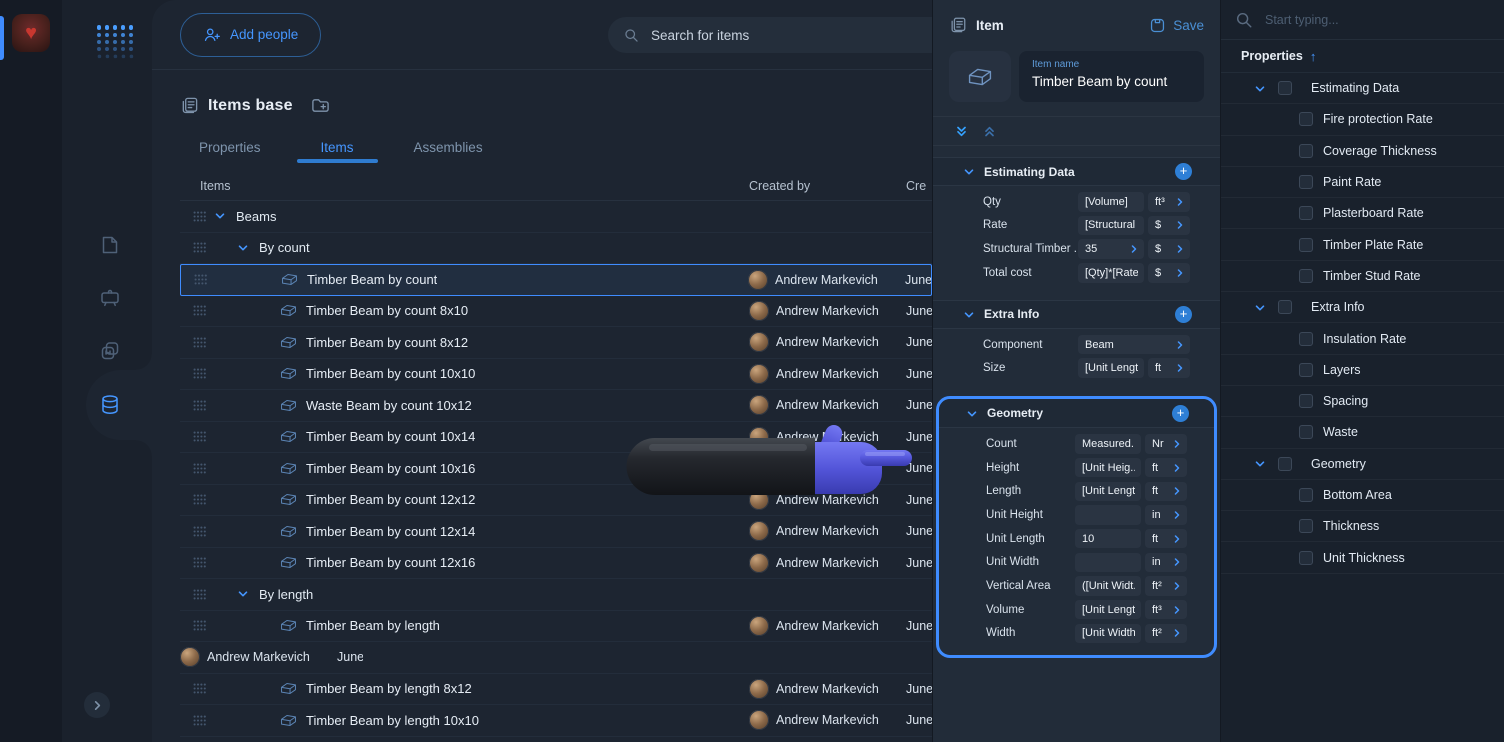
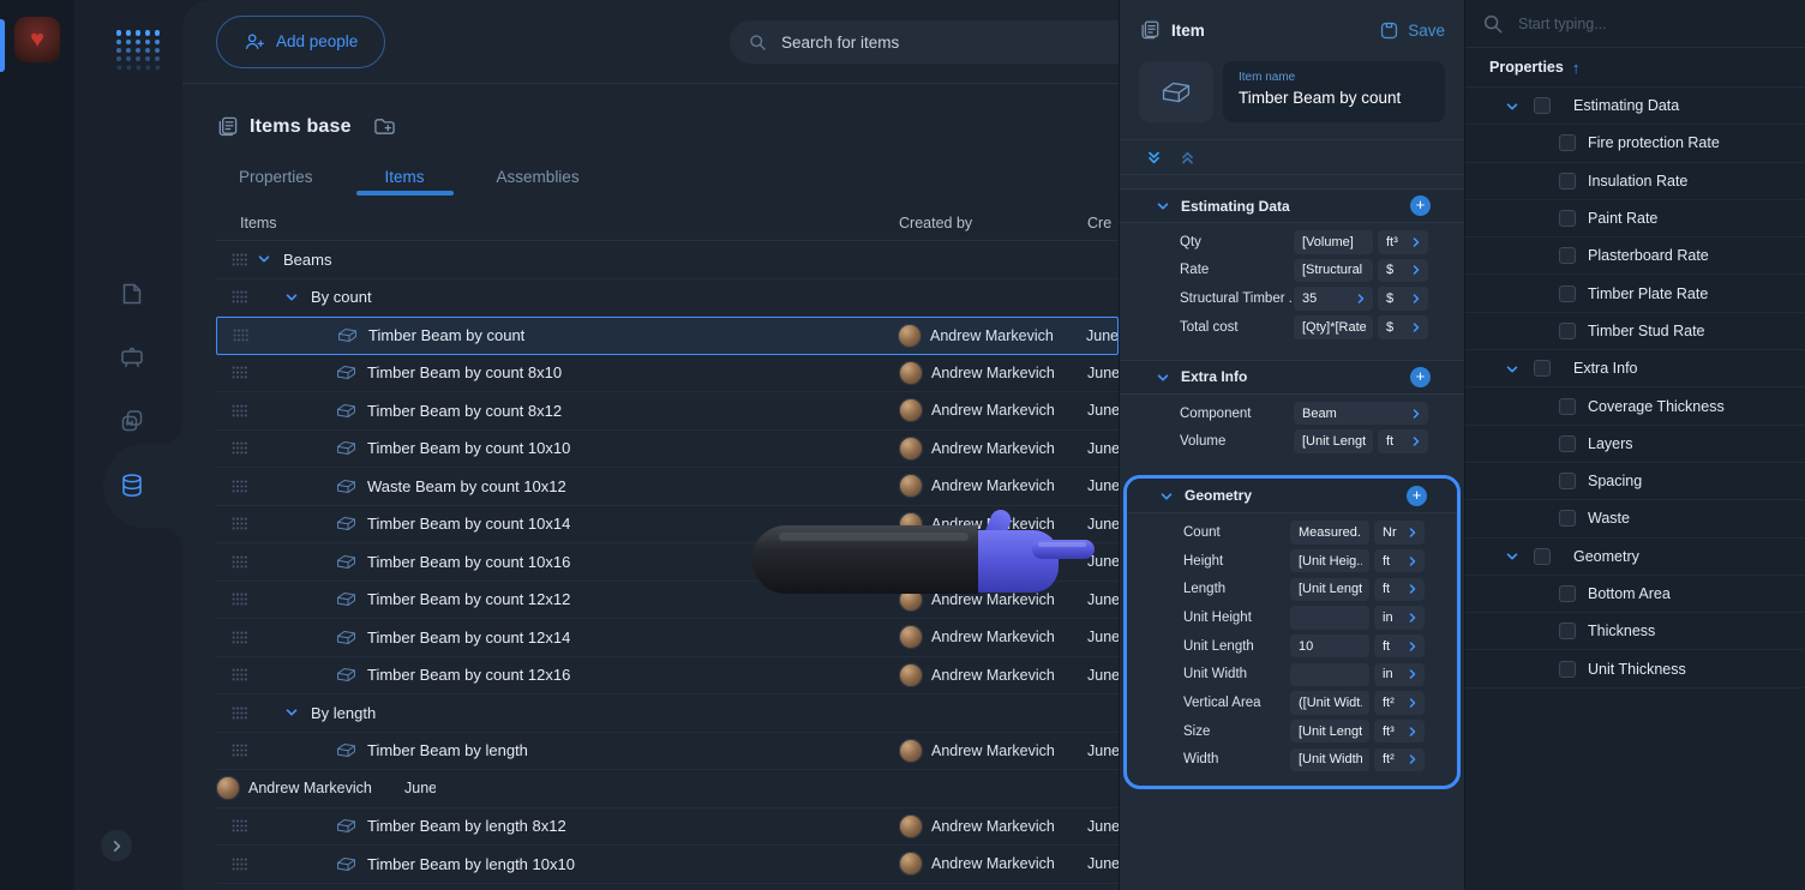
  ♥
  Add people
  Search for items
  Items base
  Properties
  Items
  Assemblies
  Items
  Created by
  Cre
  Beams
  By count
  Timber Beam by count
  Andrew Markevich
  June
  Timber Beam by count 8x10
  Andrew Markevich
  June
  Timber Beam by count 8x12
  Andrew Markevich
  June
  Timber Beam by count 10x10
  Andrew Markevich
  June
  Waste Beam by count 10x12
  Andrew Markevich
  June
  Timber Beam by count 10x14
  Andrewkevich
  June
  Timber Beam by count 10x16
  June
  Timber Beam by count 12x12
  Andrew Markevich
  June
  Timber Beam by count 12x14
  Andrew Markevich
  June
  Timber Beam by count 12x16
  Andrew Markevich
  June
  By length
  Timber Beam by length
  Andrew Markevich
  June
  Andrew Markevich
  June
  Timber Beam by length 8x12
  Andrew Markevich
  June
  Timber Beam by length 10x10
  Andrew Markevich
  June
  Item
  Save
  Item name
  Timber Beam by count
  Estimating Data
  +
  Qty
  [Volume]
  ft³
  Rate
  [Structural
  $
  Structural Timber .
  35
  $
  Total cost
  [Qty]*[Rate
  $
  Extra Info
  +
  Component
  Beam
- Size
+ Volume
  [Unit Lengt
  ft
  Geometry
  +
  Count
  Measured.
  Nr
  Height
  [Unit Heig..
  ft
  Length
  [Unit Lengt
  ft
  Unit Height
  in
  Unit Length
  10
  ft
  Unit Width
  in
  Vertical Area
  ([Unit Widt.
  ft²
- Volume
+ Size
  [Unit Lengt
  ft³
  Width
  [Unit Width
  ft²
  Start typing...
  Properties
  ↑
  Estimating Data
  Fire protection Rate
- Coverage Thickness
+ Insulation Rate
  Paint Rate
  Plasterboard Rate
  Timber Plate Rate
  Timber Stud Rate
  Extra Info
- Insulation Rate
+ Coverage Thickness
  Layers
  Spacing
  Waste
  Geometry
  Bottom Area
  Thickness
  Unit Thickness
